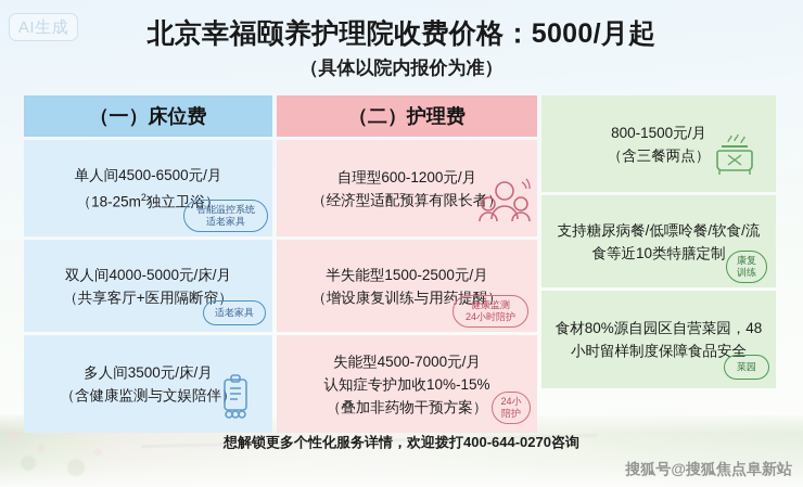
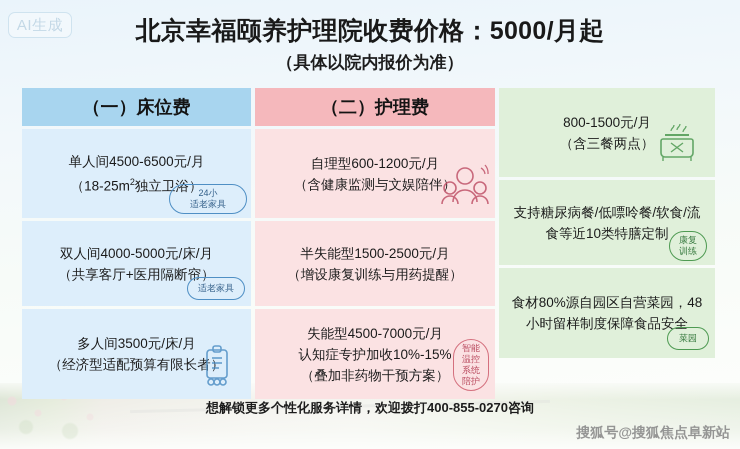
  AI生成
  北京幸福颐养护理院收费价格：5000/月起
  （具体以院内报价为准）
  （一）床位费
  单人间4500-6500元/月
  （18-25m2独立卫浴）
- 智能温控系统
+ 24小
  适老家具
  双人间4000-5000元/床/月
  （共享客厅+医用隔断帘）
  适老家具
  多人间3500元/床/月
- （含健康监测与文娱陪伴）
+ （经济型适配预算有限长者）
  （二）护理费
  自理型600-1200元/月
- （经济型适配预算有限长者）
+ （含健康监测与文娱陪伴）
  半失能型1500-2500元/月
  （增设康复训练与用药提醒）
- 健康监测
- 24小时陪护
  失能型4500-7000元/月
  认知症专护加收10%-15%
  （叠加非药物干预方案）
- 24小
+ 智能温控系统
  陪护
  800-1500元/月
  （含三餐两点）
  支持糖尿病餐/低嘌呤餐/软食/流食等近10类特膳定制
  康复
  训练
  食材80%源自园区自营菜园，48小时留样制度保障食品安全
  菜园
- 想解锁更多个性化服务详情，欢迎拨打400-644-0270咨询
+ 想解锁更多个性化服务详情，欢迎拨打400-855-0270咨询
  搜狐号@搜狐焦点阜新站
